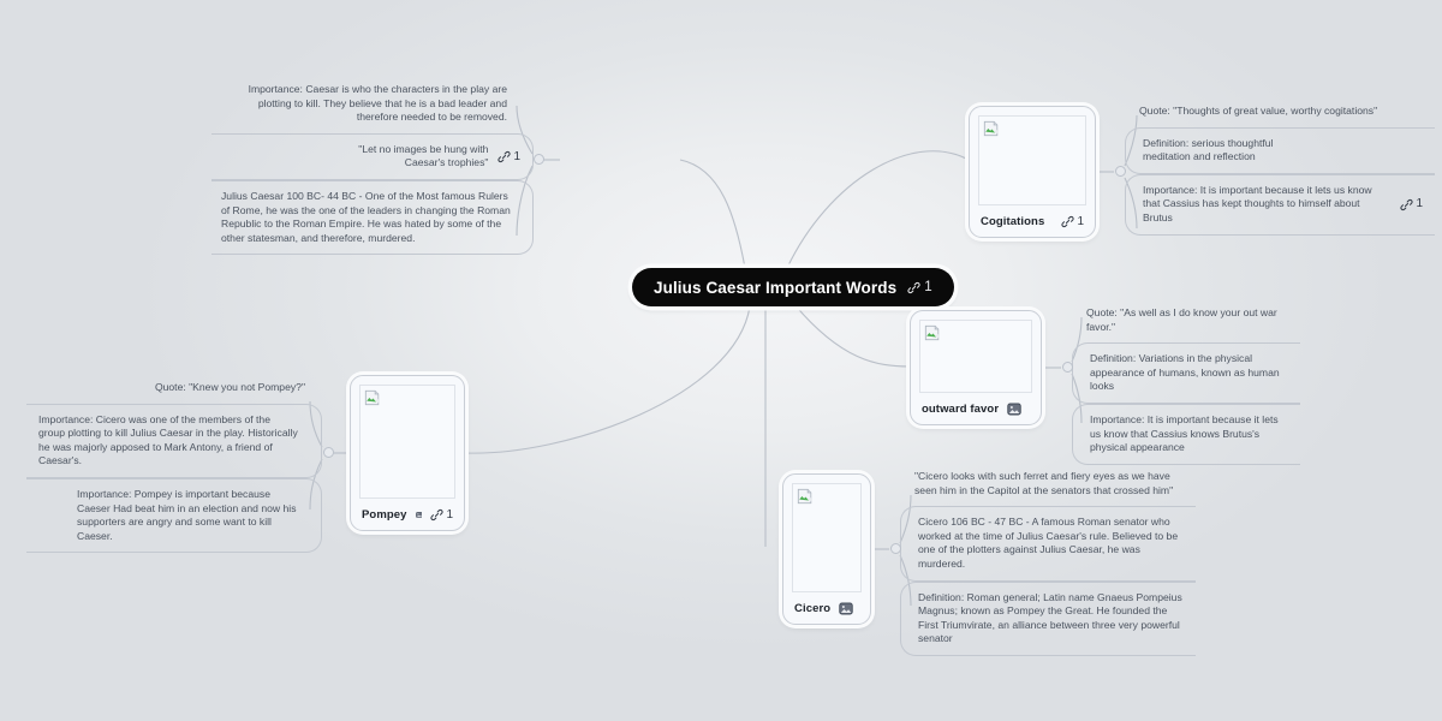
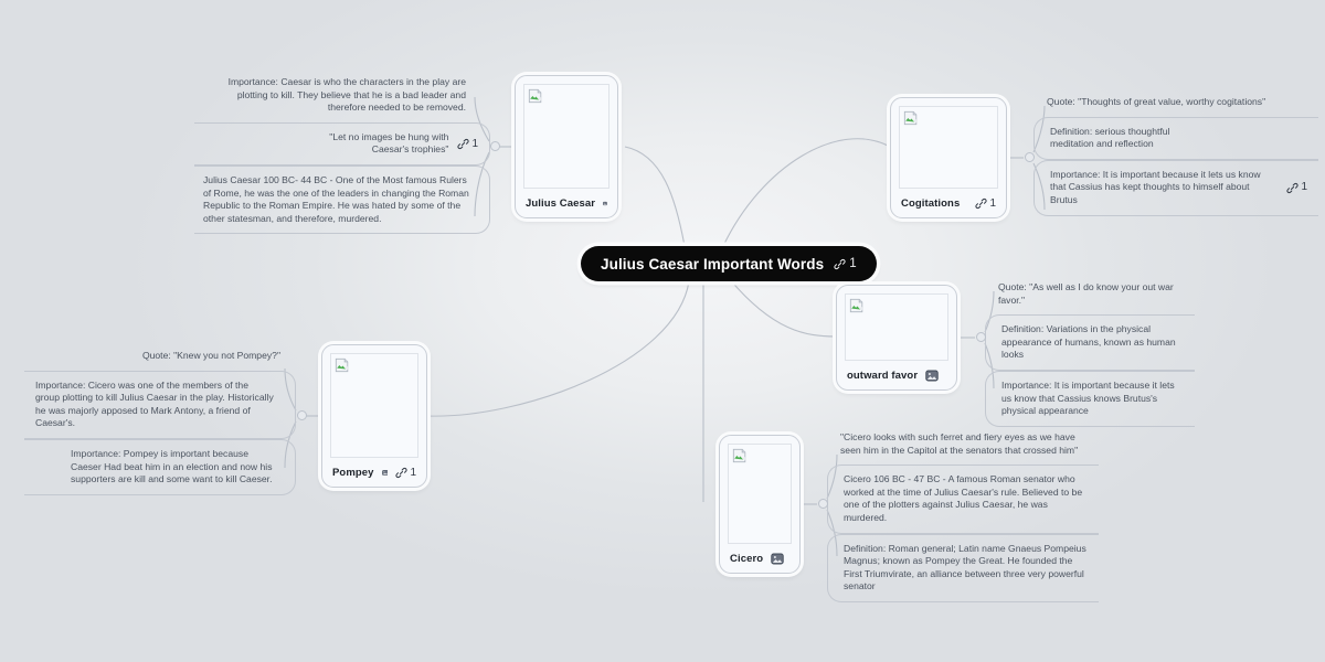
  Julius Caesar Important Words
  1
+ Julius Caesar
  Importance: Caesar is who the characters in the play are plotting to kill. They believe that he is a bad leader and therefore needed to be removed.
  "Let no images be hung with Caesar's trophies"
  1
  Julius Caesar 100 BC- 44 BC - One of the Most famous Rulers of Rome, he was the one of the leaders in changing the Roman Republic to the Roman Empire. He was hated by some of the other statesman, and therefore, murdered.
  Cogitations
  1
  Quote: "Thoughts of great value, worthy cogitations"
  Definition: serious thoughtful meditation and reflection
  Importance: It is important because it lets us know that Cassius has kept thoughts to himself about Brutus
  1
  outward favor
  Quote: "As well as I do know your out war favor."
  Definition: Variations in the physical appearance of humans, known as human looks
  Importance: It is important because it lets us know that Cassius knows Brutus's physical appearance
  Cicero
  "Cicero looks with such ferret and fiery eyes as we have seen him in the Capitol at the senators that crossed him"
  Cicero 106 BC - 47 BC - A famous Roman senator who worked at the time of Julius Caesar's rule. Believed to be one of the plotters against Julius Caesar, he was murdered.
  Definition: Roman general; Latin name Gnaeus Pompeius Magnus; known as Pompey the Great. He founded the First Triumvirate, an alliance between three very powerful senator
  Pompey
  1
  Quote: "Knew you not Pompey?"
  Importance: Cicero was one of the members of the group plotting to kill Julius Caesar in the play. Historically he was majorly apposed to Mark Antony, a friend of Caesar's.
- Importance: Pompey is important because Caeser Had beat him in an election and now his supporters are angry and some want to kill Caeser.
+ Importance: Pompey is important because Caeser Had beat him in an election and now his supporters are kill and some want to kill Caeser.
